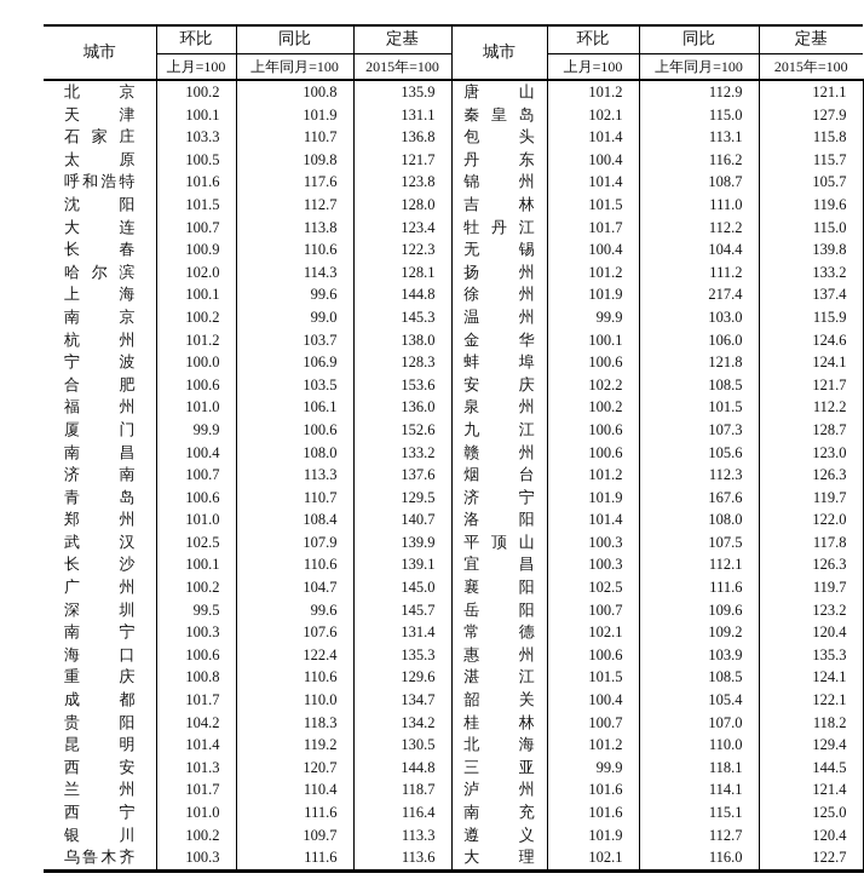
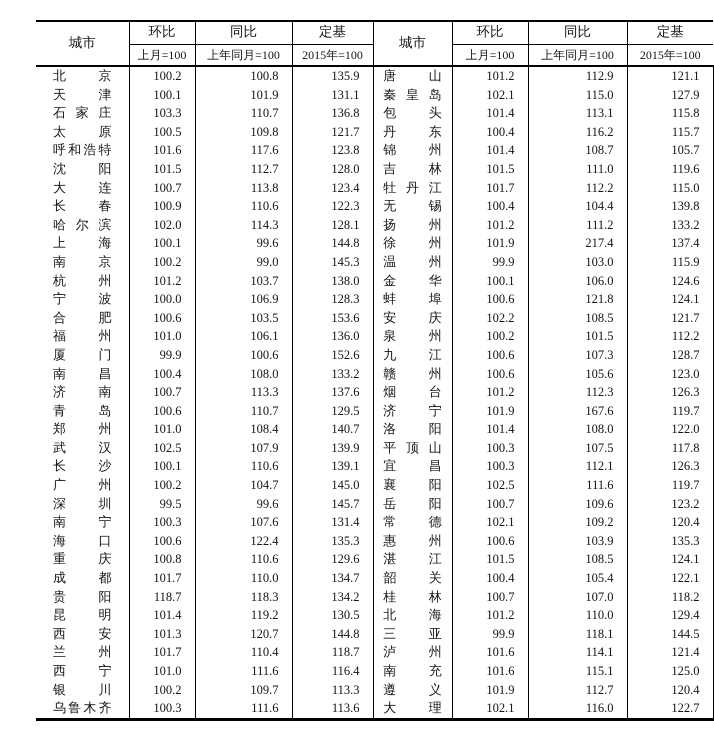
  城市	环比	同比	定基	城市	环比	同比	定基
  上月=100	上年同月=100	2015年=100	上月=100	上年同月=100	2015年=100
  北京	100.2	100.8	135.9	唐山	101.2	112.9	121.1
  天津	100.1	101.9	131.1	秦皇岛	102.1	115.0	127.9
  石家庄	103.3	110.7	136.8	包头	101.4	113.1	115.8
  太原	100.5	109.8	121.7	丹东	100.4	116.2	115.7
  呼和浩特	101.6	117.6	123.8	锦州	101.4	108.7	105.7
  沈阳	101.5	112.7	128.0	吉林	101.5	111.0	119.6
  大连	100.7	113.8	123.4	牡丹江	101.7	112.2	115.0
  长春	100.9	110.6	122.3	无锡	100.4	104.4	139.8
  哈尔滨	102.0	114.3	128.1	扬州	101.2	111.2	133.2
  上海	100.1	99.6	144.8	徐州	101.9	217.4	137.4
  南京	100.2	99.0	145.3	温州	99.9	103.0	115.9
  杭州	101.2	103.7	138.0	金华	100.1	106.0	124.6
  宁波	100.0	106.9	128.3	蚌埠	100.6	121.8	124.1
  合肥	100.6	103.5	153.6	安庆	102.2	108.5	121.7
  福州	101.0	106.1	136.0	泉州	100.2	101.5	112.2
  厦门	99.9	100.6	152.6	九江	100.6	107.3	128.7
  南昌	100.4	108.0	133.2	赣州	100.6	105.6	123.0
  济南	100.7	113.3	137.6	烟台	101.2	112.3	126.3
  青岛	100.6	110.7	129.5	济宁	101.9	167.6	119.7
  郑州	101.0	108.4	140.7	洛阳	101.4	108.0	122.0
  武汉	102.5	107.9	139.9	平顶山	100.3	107.5	117.8
  长沙	100.1	110.6	139.1	宜昌	100.3	112.1	126.3
  广州	100.2	104.7	145.0	襄阳	102.5	111.6	119.7
  深圳	99.5	99.6	145.7	岳阳	100.7	109.6	123.2
  南宁	100.3	107.6	131.4	常德	102.1	109.2	120.4
  海口	100.6	122.4	135.3	惠州	100.6	103.9	135.3
  重庆	100.8	110.6	129.6	湛江	101.5	108.5	124.1
  成都	101.7	110.0	134.7	韶关	100.4	105.4	122.1
- 贵阳	104.2	118.3	134.2	桂林	100.7	107.0	118.2
+ 贵阳	118.7	118.3	134.2	桂林	100.7	107.0	118.2
  昆明	101.4	119.2	130.5	北海	101.2	110.0	129.4
  西安	101.3	120.7	144.8	三亚	99.9	118.1	144.5
  兰州	101.7	110.4	118.7	泸州	101.6	114.1	121.4
  西宁	101.0	111.6	116.4	南充	101.6	115.1	125.0
  银川	100.2	109.7	113.3	遵义	101.9	112.7	120.4
  乌鲁木齐	100.3	111.6	113.6	大理	102.1	116.0	122.7
